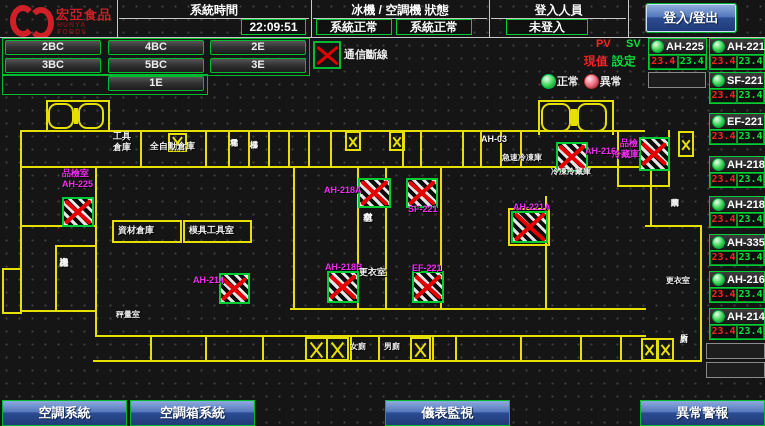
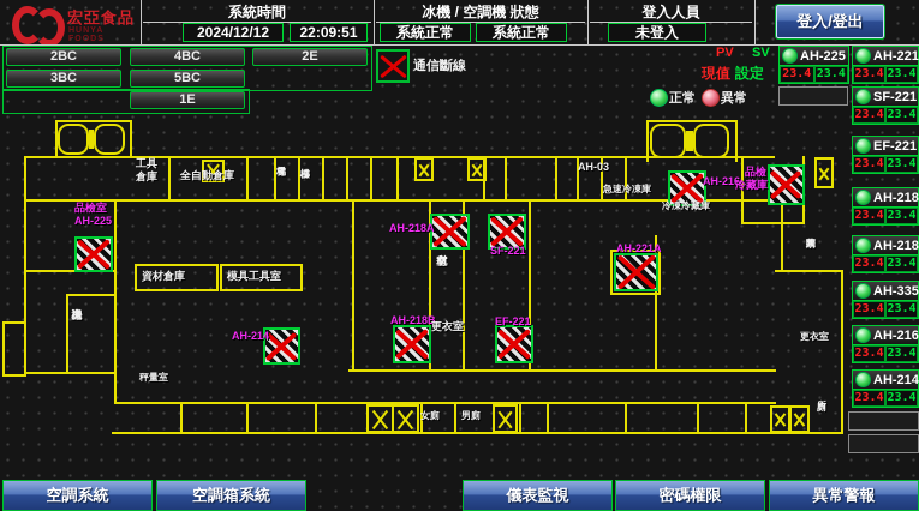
  宏亞食品
  系統時間
+ 2024/12/12
  22:09:51
  冰機 / 空調機 狀態
  系統正常
  系統正常
  登入人員
  未登入
  登入/登出
  2BC
  4BC
  2E
  3BC
  5BC
- 3E
  1E
  通信斷線
  PV
  SV
  現值
  設定
  正常
  異常
  品檢室
  AH-225
  AH-218A
  SF-221
  AH-216
  品檢
  冷藏庫
  AH-221A
  AH-218B
  EF-221
  AH-214
  工具
  倉庫
  全自動倉庫
  AH-03
  急速冷凍庫
  冷凍冷藏庫
  更衣室
  資材倉庫
  模具工具室
  秤量室
  女廁
  男廁
  更衣室
  AH-225
  23.4
  23.4
  AH-221
  23.4
  23.4
  SF-221
  23.4
  23.4
  EF-221
  23.4
  23.4
  AH-218
  23.4
  23.4
  AH-218
  23.4
  23.4
  AH-335
  23.4
  23.4
  AH-216
  23.4
  23.4
  AH-214
  23.4
  23.4
  空調系統
  空調箱系統
  儀表監視
+ 密碼權限
  異常警報
